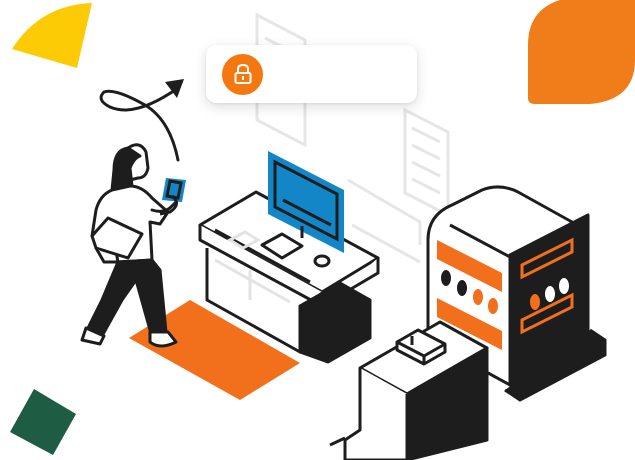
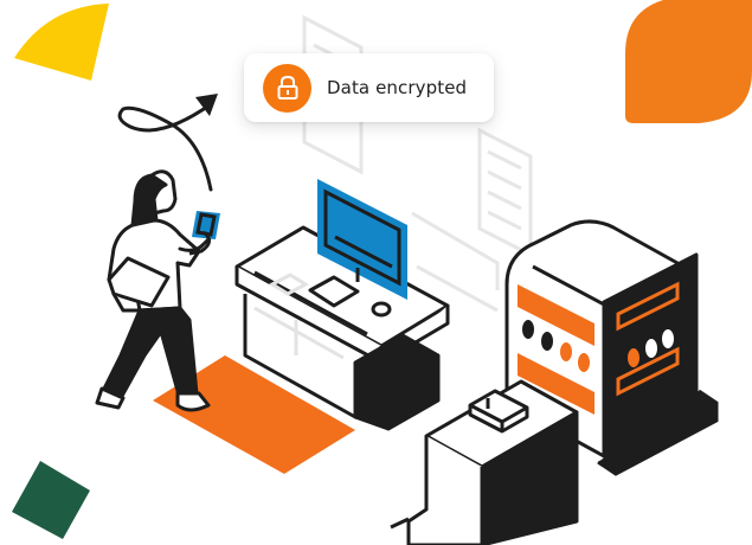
+ Data encrypted
